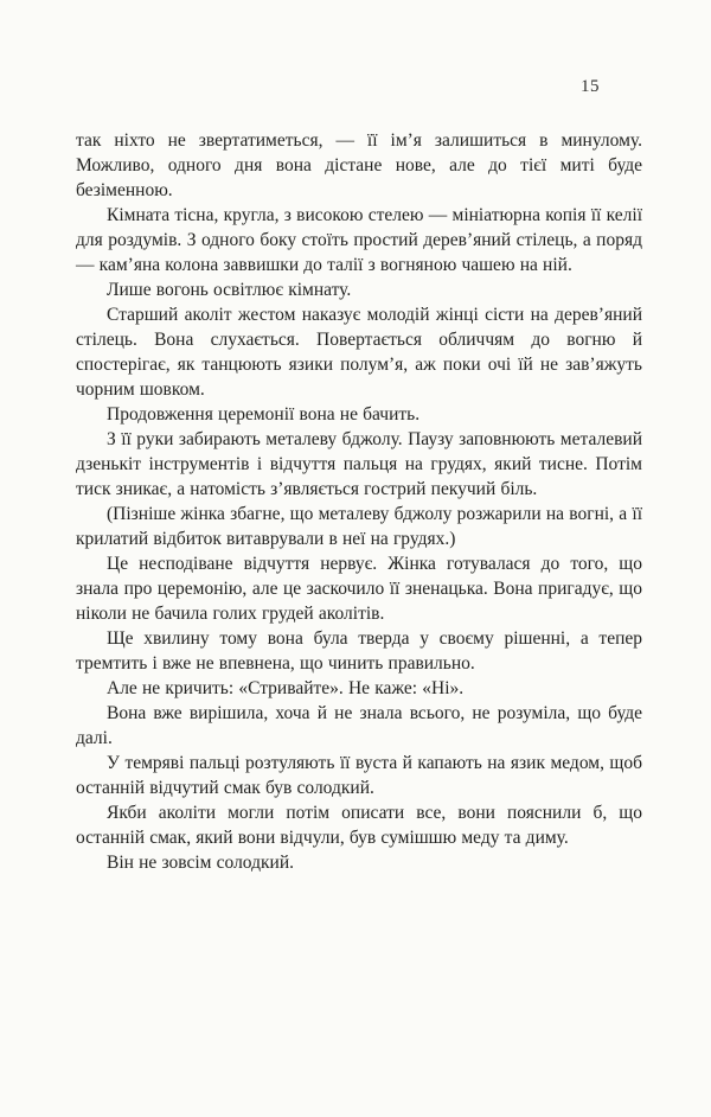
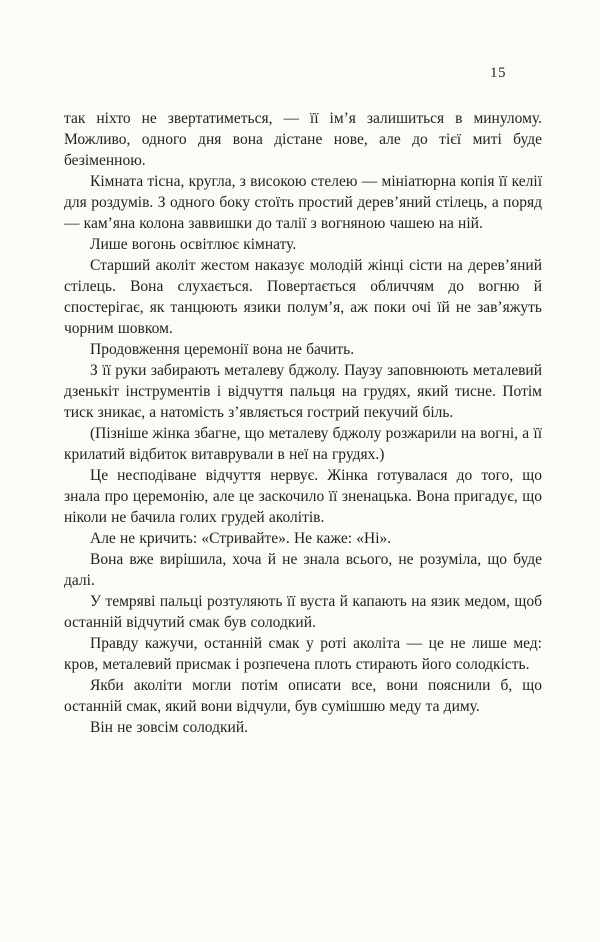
  15
  так ніхто не звертатиметься, — її ім’я залишиться в минулому. Можливо, одного дня вона дістане нове, але до тієї миті буде безіменною.
  Кімната тісна, кругла, з високою стелею — мініатюрна копія її келії для роздумів. З одного боку стоїть простий дерев’яний стілець, а поряд — кам’яна колона заввишки до талії з вогняною чашею на ній.
  Лише вогонь освітлює кімнату.
  Старший аколіт жестом наказує молодій жінці сісти на дерев’яний стілець. Вона слухається. Повертається обличчям до вогню й спостерігає, як танцюють язики полум’я, аж поки очі їй не зав’яжуть чорним шовком.
  Продовження церемонії вона не бачить.
  З її руки забирають металеву бджолу. Паузу заповнюють металевий дзенькіт інструментів і відчуття пальця на грудях, який тисне. Потім тиск зникає, а натомість з’являється гострий пекучий біль.
  (Пізніше жінка збагне, що металеву бджолу розжарили на вогні, а її крилатий відбиток витаврували в неї на грудях.)
  Це несподіване відчуття нервує. Жінка готувалася до того, що знала про церемонію, але це заскочило її зненацька. Вона пригадує, що ніколи не бачила голих грудей аколітів.
- Ще хвилину тому вона була тверда у своєму рішенні, а тепер тремтить і вже не впевнена, що чинить правильно.
  Але не кричить: «Стривайте». Не каже: «Ні».
  Вона вже вирішила, хоча й не знала всього, не розуміла, що буде далі.
  У темряві пальці розтуляють її вуста й капають на язик медом, щоб останній відчутий смак був солодкий.
+ Правду кажучи, останній смак у роті аколіта — це не лише мед: кров, металевий присмак і розпечена плоть стирають його солодкість.
  Якби аколіти могли потім описати все, вони пояснили б, що останній смак, який вони відчули, був сумішшю меду та диму.
  Він не зовсім солодкий.
